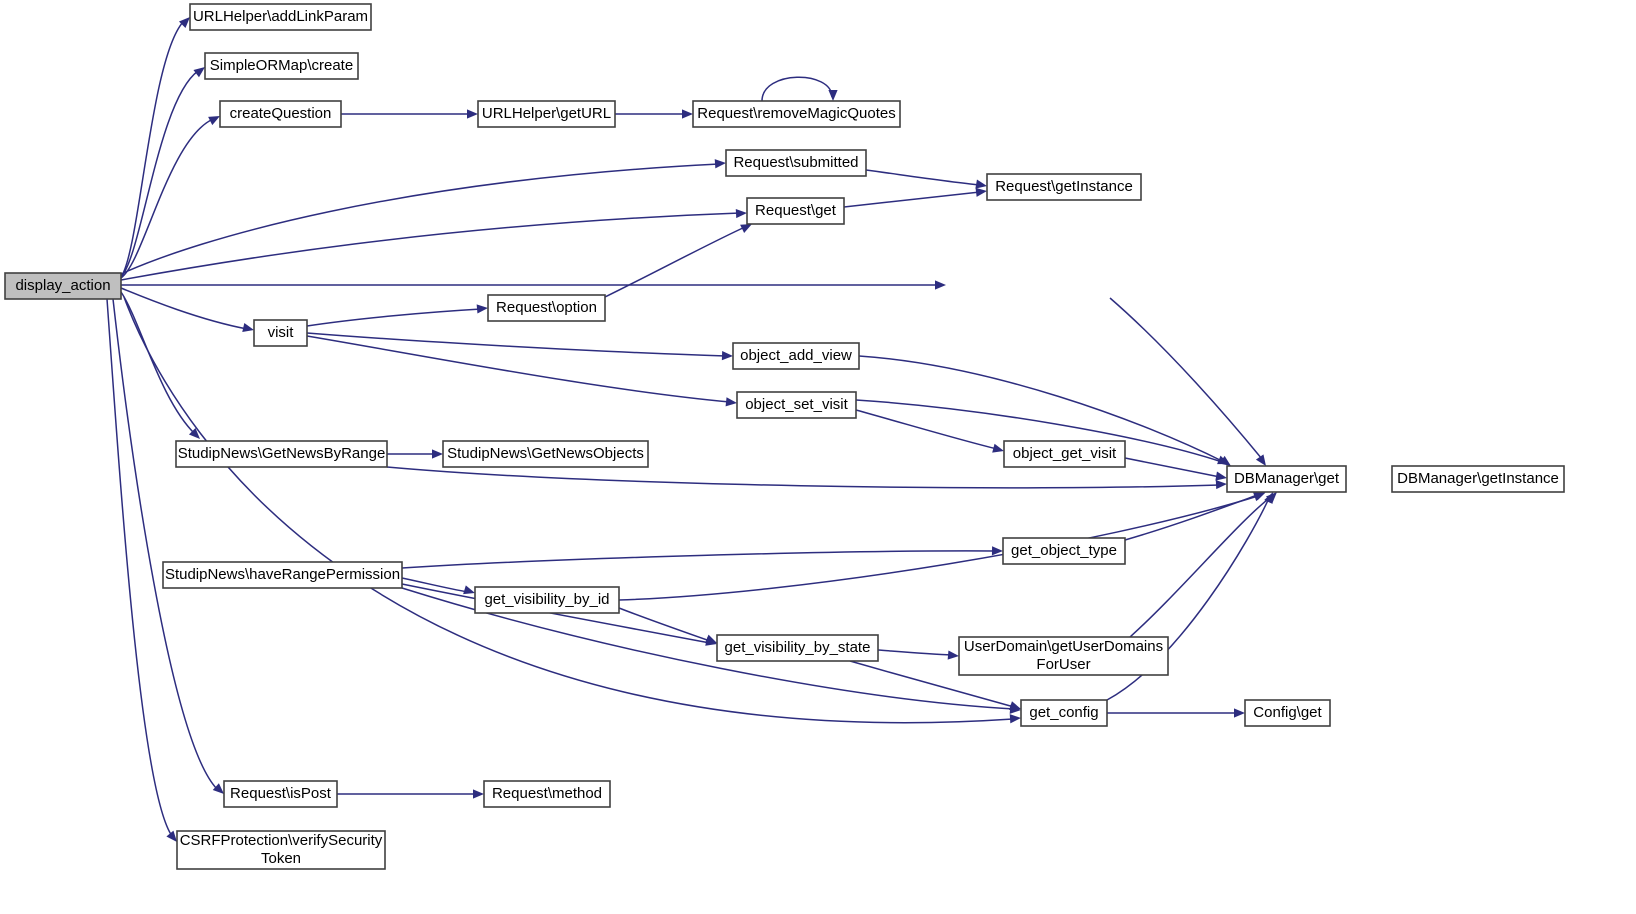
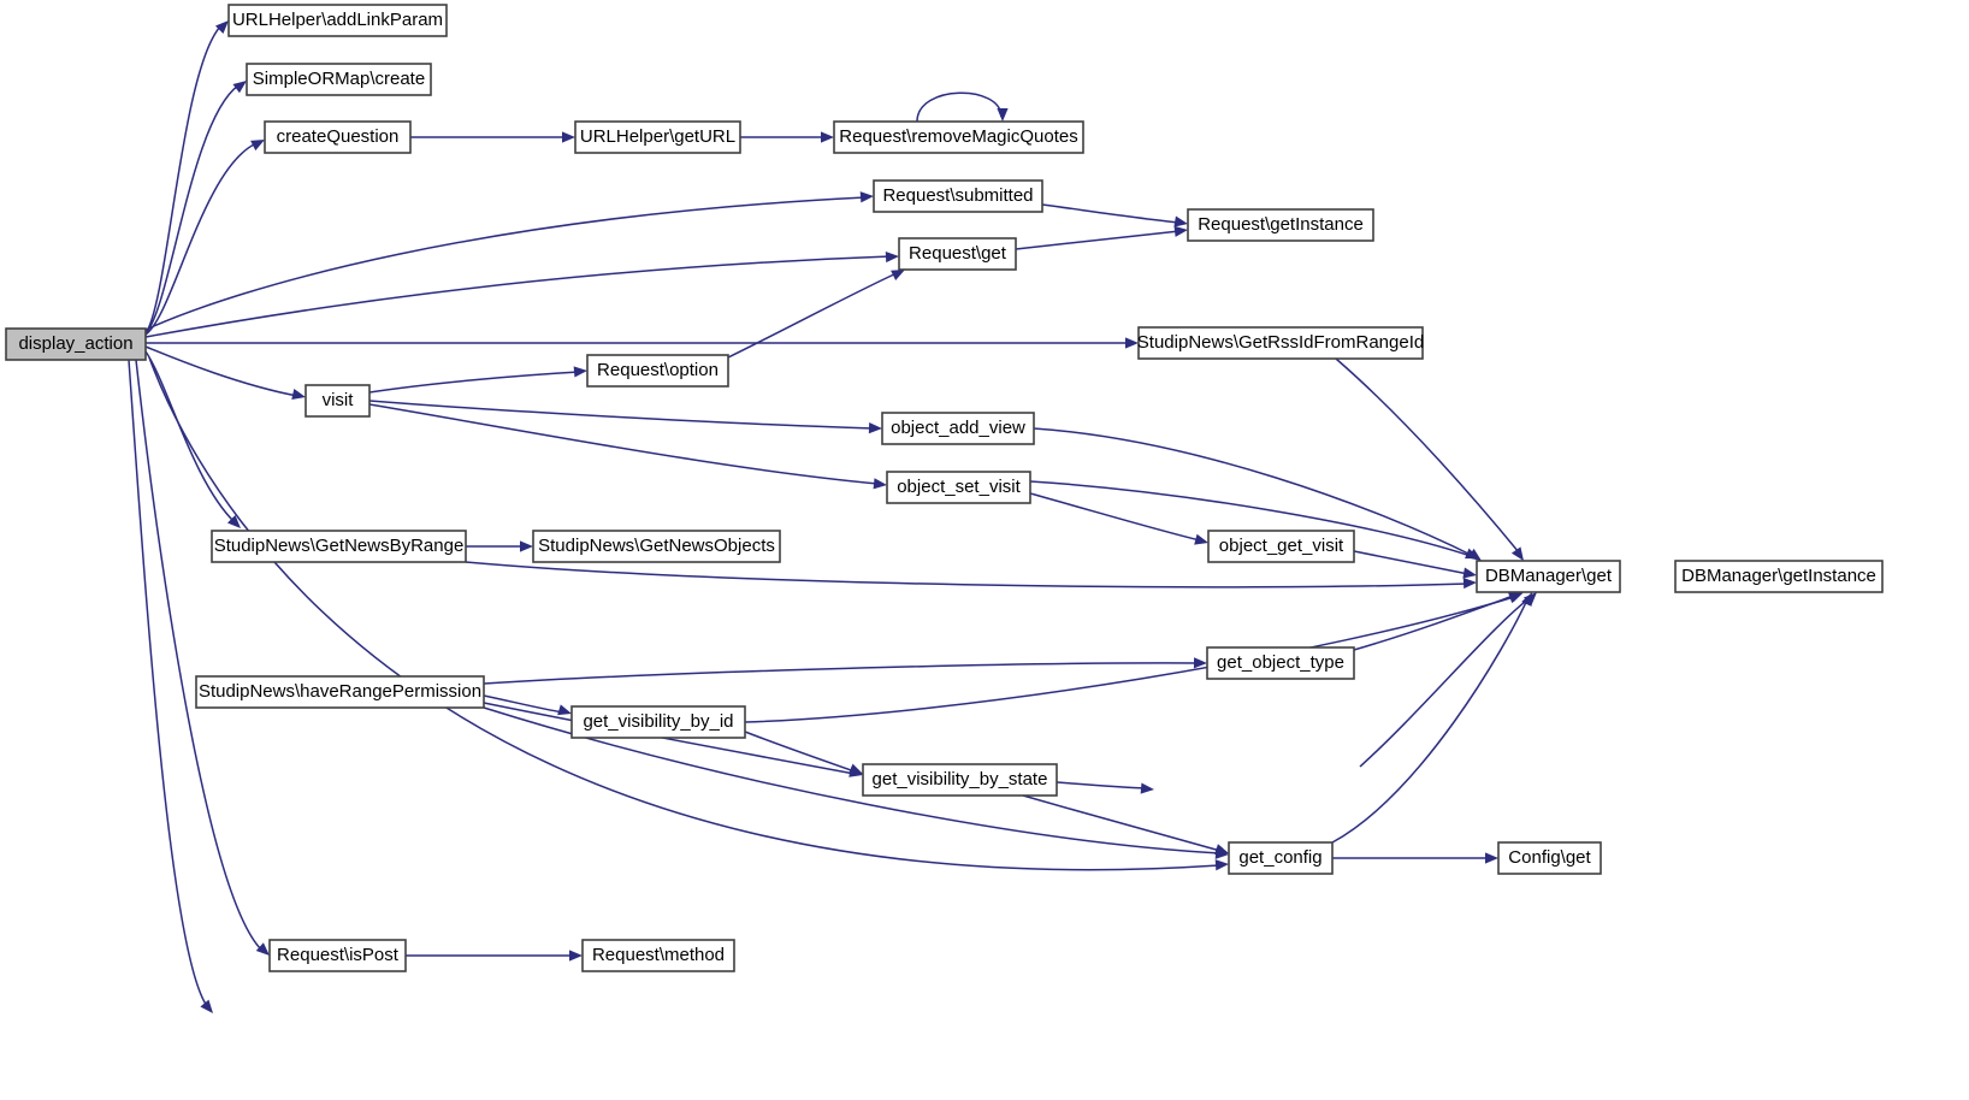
  display_action
  URLHelper\addLinkParam
  SimpleORMap\create
  createQuestion
  URLHelper\getURL
  Request\removeMagicQuotes
  Request\submitted
  Request\getInstance
  Request\get
+ StudipNews\GetRssIdFromRangeId
  Request\option
  visit
  object_add_view
  object_set_visit
  StudipNews\GetNewsByRange
  StudipNews\GetNewsObjects
  object_get_visit
  DBManager\get
  DBManager\getInstance
  get_object_type
  StudipNews\haveRangePermission
  get_visibility_by_id
  get_visibility_by_state
- UserDomain\getUserDomains
- ForUser
  get_config
  Config\get
  Request\isPost
  Request\method
- CSRFProtection\verifySecurity
- Token
